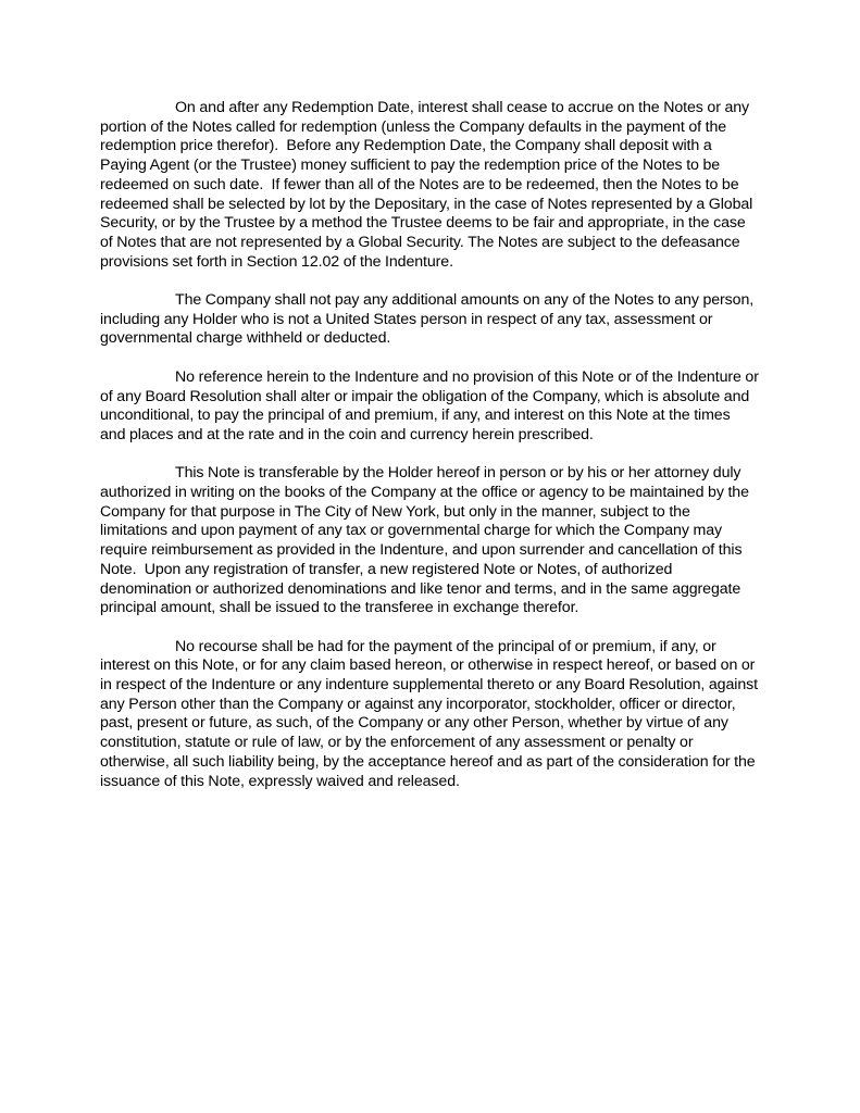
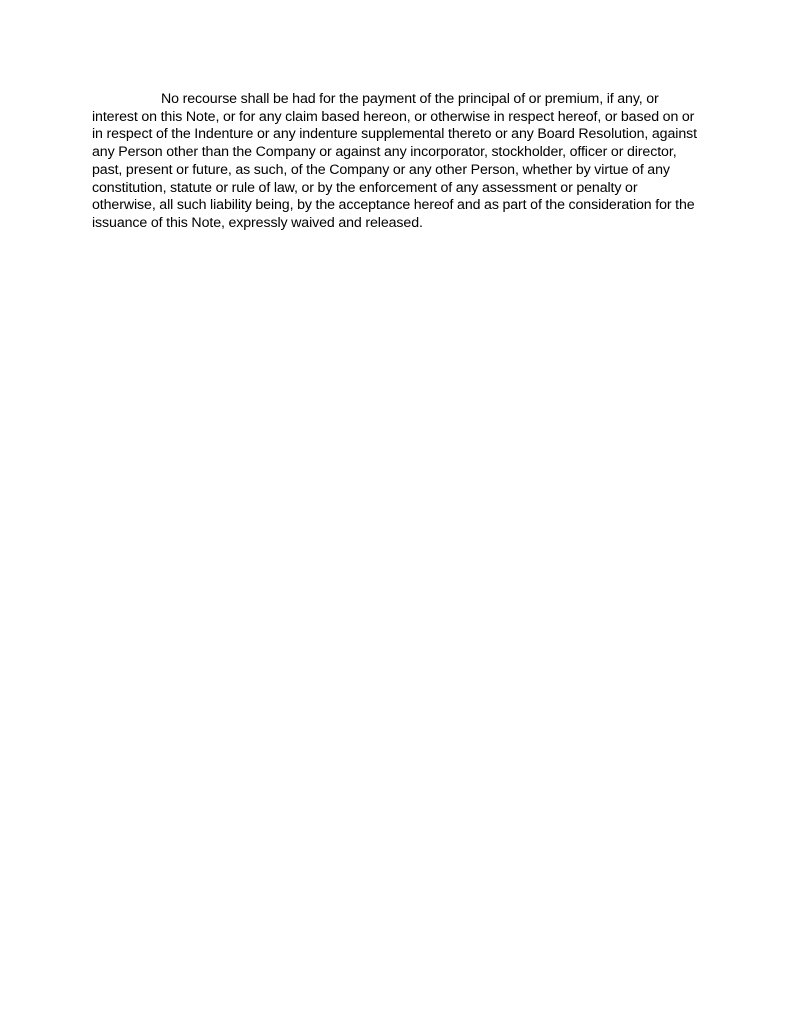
- On and after any Redemption Date, interest shall cease to accrue on the Notes or any portion of the Notes called for redemption (unless the Company defaults in the payment of the redemption price therefor). Before any Redemption Date, the Company shall deposit with a Paying Agent (or the Trustee) money sufficient to pay the redemption price of the Notes to be redeemed on such date. If fewer than all of the Notes are to be redeemed, then the Notes to be redeemed shall be selected by lot by the Depositary, in the case of Notes represented by a Global Security, or by the Trustee by a method the Trustee deems to be fair and appropriate, in the case of Notes that are not represented by a Global Security. The Notes are subject to the defeasance provisions set forth in Section 12.02 of the Indenture.
- The Company shall not pay any additional amounts on any of the Notes to any person, including any Holder who is not a United States person in respect of any tax, assessment or governmental charge withheld or deducted.
- No reference herein to the Indenture and no provision of this Note or of the Indenture or of any Board Resolution shall alter or impair the obligation of the Company, which is absolute and unconditional, to pay the principal of and premium, if any, and interest on this Note at the times and places and at the rate and in the coin and currency herein prescribed.
- This Note is transferable by the Holder hereof in person or by his or her attorney duly authorized in writing on the books of the Company at the office or agency to be maintained by the Company for that purpose in The City of New York, but only in the manner, subject to the limitations and upon payment of any tax or governmental charge for which the Company may require reimbursement as provided in the Indenture, and upon surrender and cancellation of this Note. Upon any registration of transfer, a new registered Note or Notes, of authorized denomination or authorized denominations and like tenor and terms, and in the same aggregate principal amount, shall be issued to the transferee in exchange therefor.
  No recourse shall be had for the payment of the principal of or premium, if any, or interest on this Note, or for any claim based hereon, or otherwise in respect hereof, or based on or in respect of the Indenture or any indenture supplemental thereto or any Board Resolution, against any Person other than the Company or against any incorporator, stockholder, officer or director, past, present or future, as such, of the Company or any other Person, whether by virtue of any constitution, statute or rule of law, or by the enforcement of any assessment or penalty or otherwise, all such liability being, by the acceptance hereof and as part of the consideration for the issuance of this Note, expressly waived and released.
